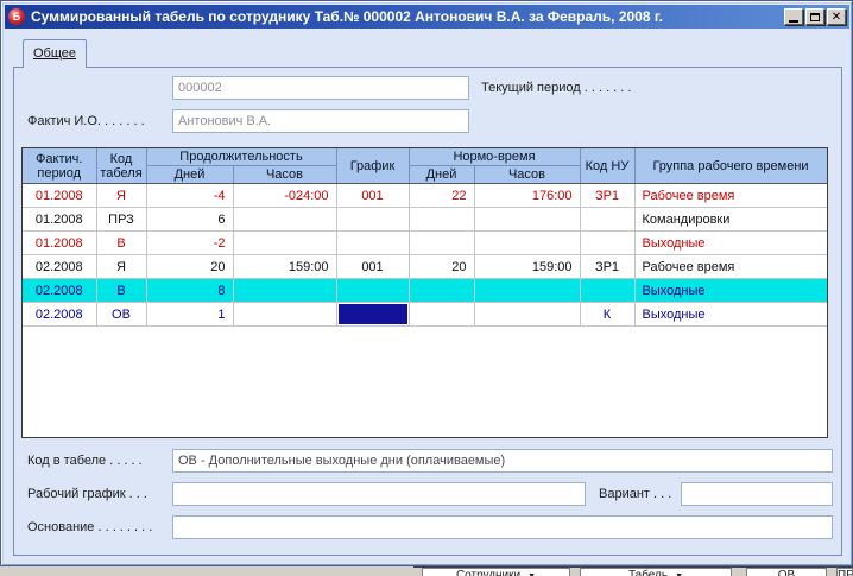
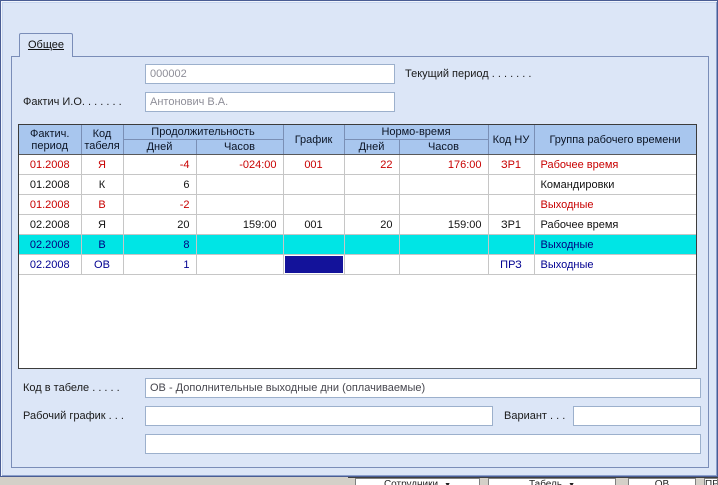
- Б
- Суммированный табель по сотруднику Таб.№ 000002 Антонович В.А. за Февраль, 2008 г.
- ✕
  Общее
  000002
  Текущий период . . . . . . .
  Фактич И.О. . . . . . .
  Антонович В.А.
  Фактич. период	Код табеля	Продолжительность	График	Нормо-время	Код НУ	Группа рабочего времени
  Дней	Часов	Дней	Часов
  01.2008	Я	-4	-024:00	001	22	176:00	ЗР1	Рабочее время
- 01.2008	ПРЗ	6						Командировки
+ 01.2008	К	6						Командировки
  01.2008	В	-2						Выходные
  02.2008	Я	20	159:00	001	20	159:00	ЗР1	Рабочее время
  02.2008	В	8						Выходные
- 02.2008	ОВ	1					К	Выходные
+ 02.2008	ОВ	1					ПРЗ	Выходные
  Код в табеле . . . . .
  ОВ - Дополнительные выходные дни (оплачиваемые)
  Рабочий график . . .
  Вариант . . .
- Основание . . . . . . . .
